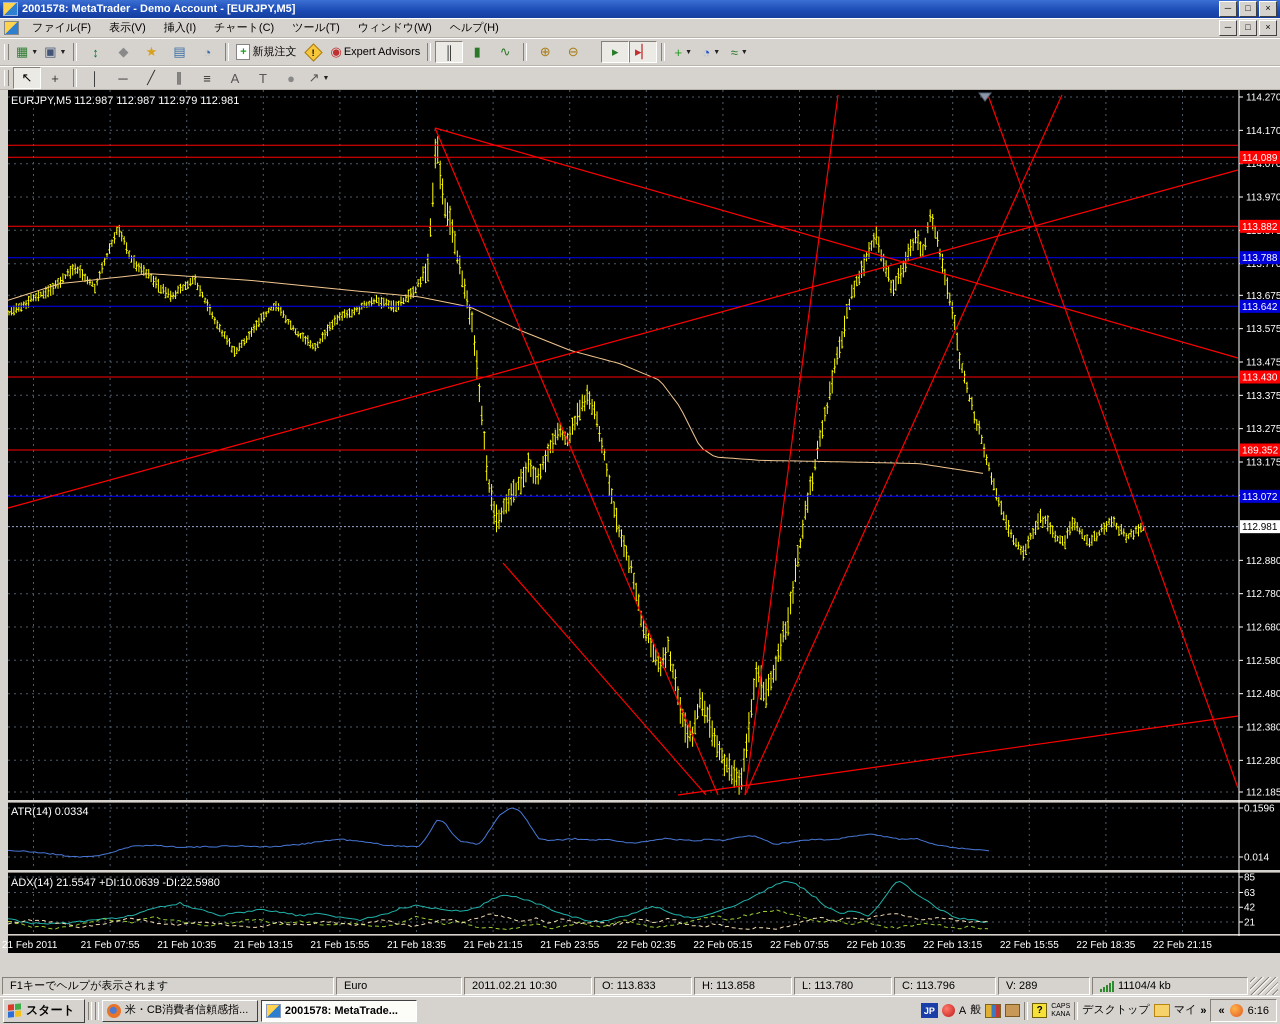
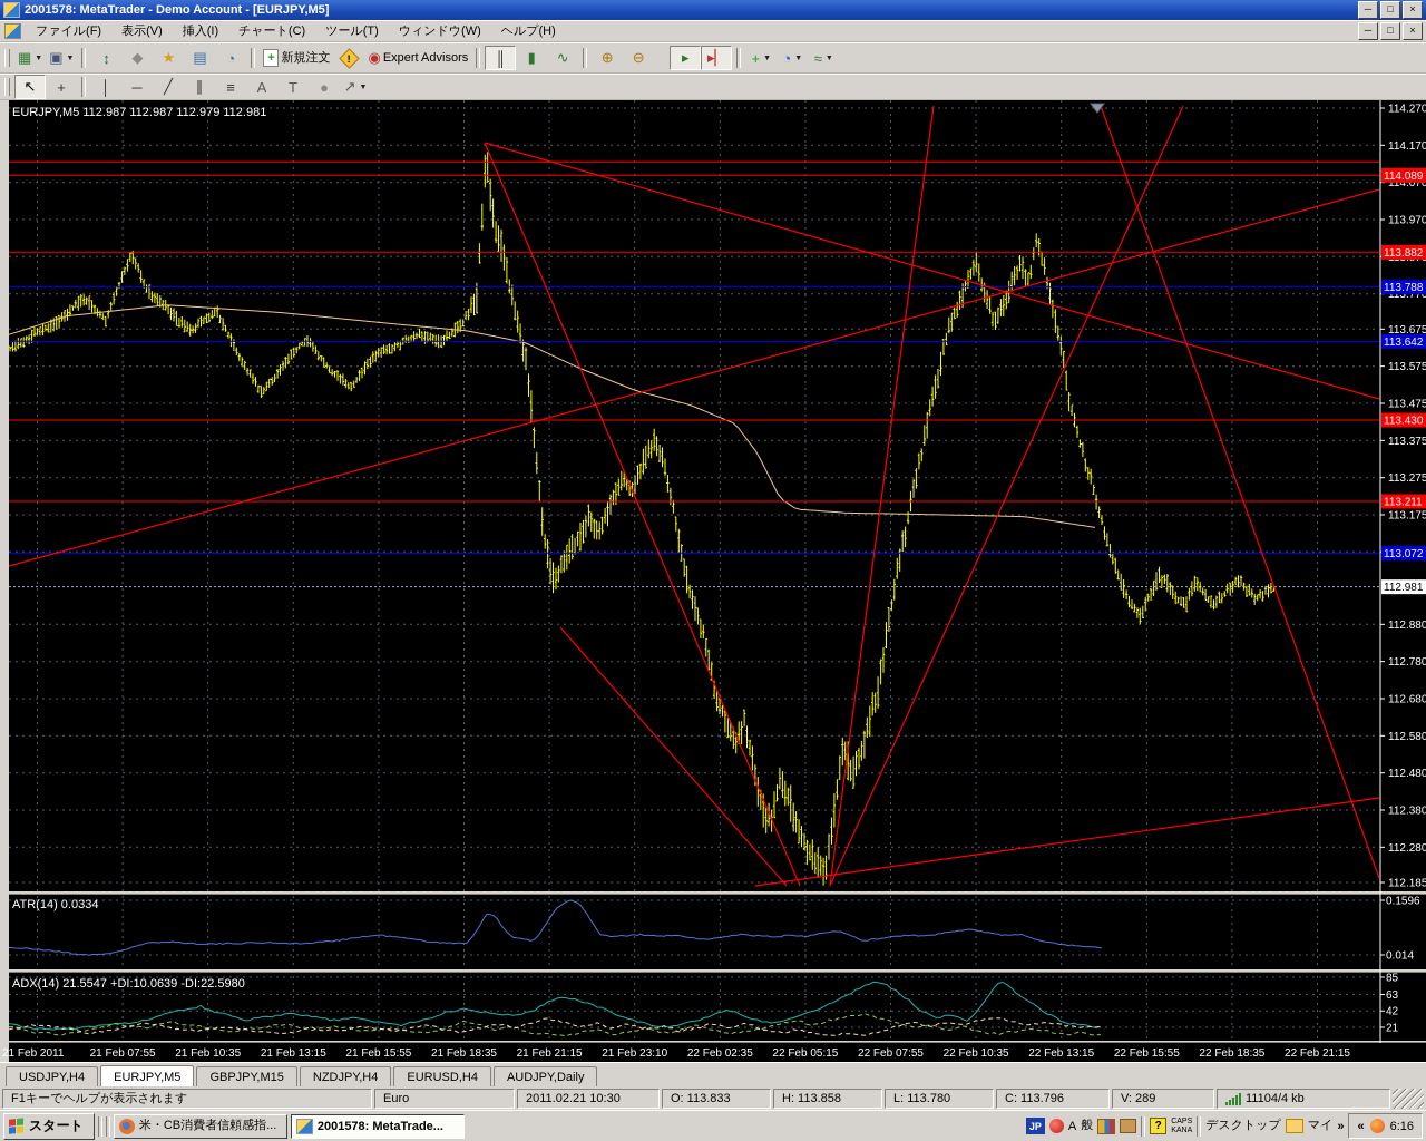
  2001578: MetaTrader - Demo Account - [EURJPY,M5]
  ─
  □
  ×
  ファイル(F)
  表示(V)
  挿入(I)
  チャート(C)
  ツール(T)
  ウィンドウ(W)
  ヘルプ(H)
  ─
  □
  ×
  ▦
  ▣
  ↕
  ◆
  ★
  ▤
  ◔
  +
  新規注文
  ◉
  Expert Advisors
  ║
  ▮
  ∿
  ⊕
  ⊖
  ▸
  ▸▏
  +
  ◔
  ≈
  ↖
  +
  │
  ─
  ╱
  ∥
  ≡
  A
  T
  ●
  ↗
  114.270
  114.170
  114.070
  113.970
  113.770
  113.675
  113.575
  113.475
  113.375
  113.275
  113.175
  112.880
  112.780
  112.680
  112.580
  112.480
  112.380
  112.280
  112.185
  114.089
  113.882
  113.788
  113.642
  113.430
- 189.352
+ 113.211
  113.072
  112.981
  0.1596
  0.014
  85
  63
  42
  21
  21 Feb 2011
  21 Feb 07:55
  21 Feb 10:35
  21 Feb 13:15
  21 Feb 15:55
  21 Feb 18:35
  21 Feb 21:15
- 21 Feb 23:55
+ 21 Feb 23:10
  22 Feb 02:35
  22 Feb 05:15
  22 Feb 07:55
  22 Feb 10:35
  22 Feb 13:15
  22 Feb 15:55
  22 Feb 18:35
  22 Feb 21:15
  EURJPY,M5 112.987 112.987 112.979 112.981
  ATR(14) 0.0334
  ADX(14) 21.5547 +DI:10.0639 -DI:22.5980
+ USDJPY,H4
+ EURJPY,M5
+ GBPJPY,M15
+ NZDJPY,H4
+ EURUSD,H4
+ AUDJPY,Daily
  F1キーでヘルプが表示されます
  Euro
  2011.02.21 10:30
  O: 113.833
  H: 113.858
  L: 113.780
  C: 113.796
  V: 289
  11104/4 kb
  スタート
  米・CB消費者信頼感指...
  2001578: MetaTrade...
  JP
  A
  般
  ?
  デスクトップ
  マイ
  »
  «
  6:16
